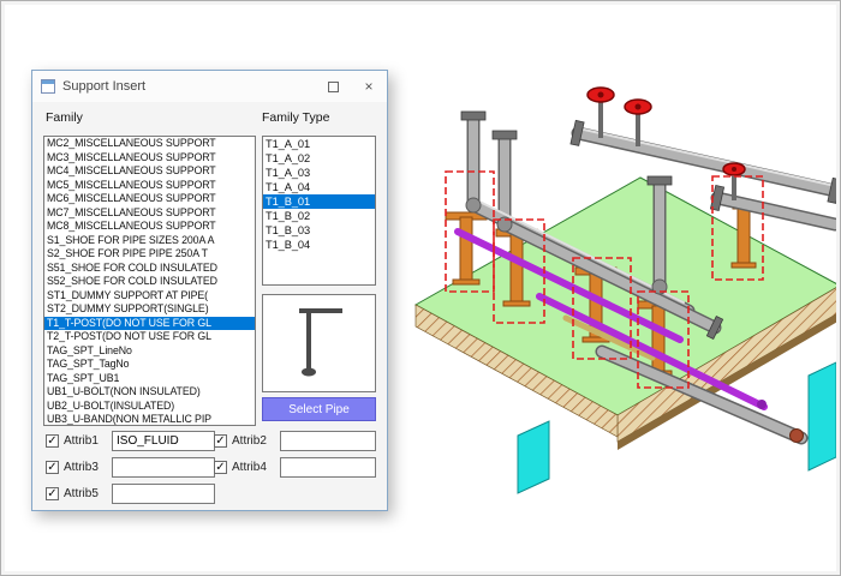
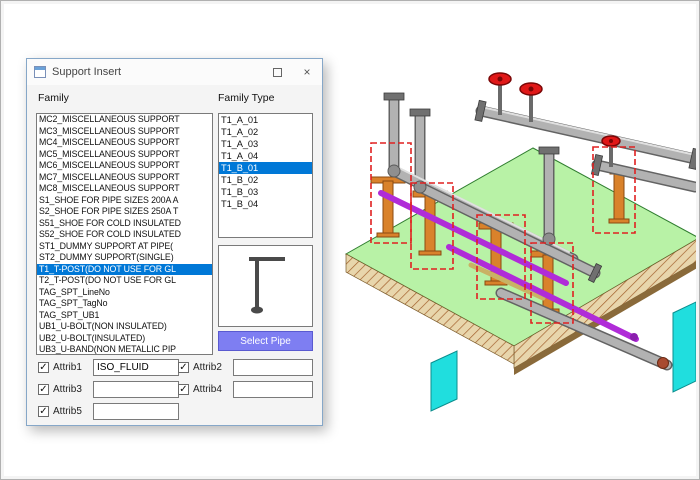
  Support Insert
  ×
  Family
  Family Type
  MC2_MISCELLANEOUS SUPPORT
  MC3_MISCELLANEOUS SUPPORT
  MC4_MISCELLANEOUS SUPPORT
  MC5_MISCELLANEOUS SUPPORT
  MC6_MISCELLANEOUS SUPPORT
  MC7_MISCELLANEOUS SUPPORT
  MC8_MISCELLANEOUS SUPPORT
  S1_SHOE FOR PIPE SIZES 200A A
- S2_SHOE FOR PIPE PIPE 250A T
+ S2_SHOE FOR PIPE SIZES 250A T
  S51_SHOE FOR COLD INSULATED
  S52_SHOE FOR COLD INSULATED
  ST1_DUMMY SUPPORT AT PIPE(
  ST2_DUMMY SUPPORT(SINGLE)
  T1_T-POST(DO NOT USE FOR GL
  T2_T-POST(DO NOT USE FOR GL
  TAG_SPT_LineNo
  TAG_SPT_TagNo
  TAG_SPT_UB1
  UB1_U-BOLT(NON INSULATED)
  UB2_U-BOLT(INSULATED)
  UB3_U-BAND(NON METALLIC PIP
  T1_A_01
  T1_A_02
  T1_A_03
  T1_A_04
  T1_B_01
  T1_B_02
  T1_B_03
  T1_B_04
  Select Pipe
  ✓
  Attrib1
  ISO_FLUID
  ✓
  Attrib2
  ✓
  Attrib3
  ✓
  Attrib4
  ✓
  Attrib5
